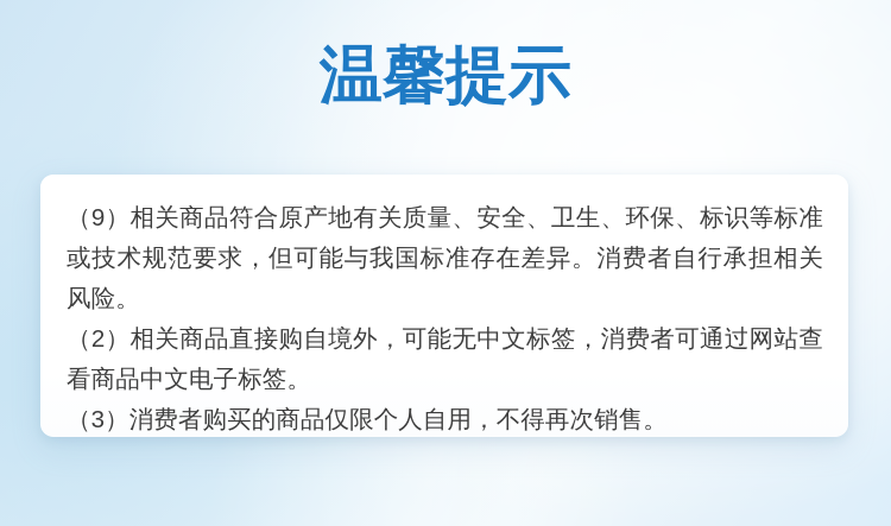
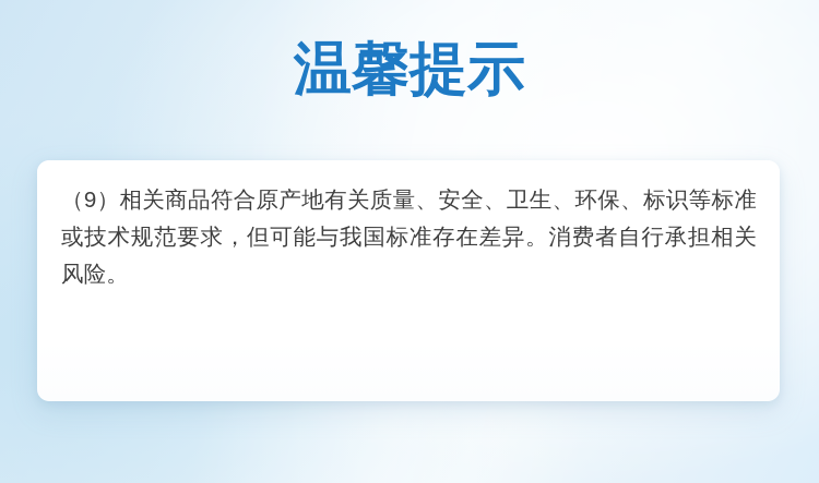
  温馨提示
  （9）相关商品符合原产地有关质量、安全、卫生、环保、标识等标准或技术规范要求，但可能与我国标准存在差异。消费者自行承担相关风险。
- （2）相关商品直接购自境外，可能无中文标签，消费者可通过网站查看商品中文电子标签。
- （3）消费者购买的商品仅限个人自用，不得再次销售。
